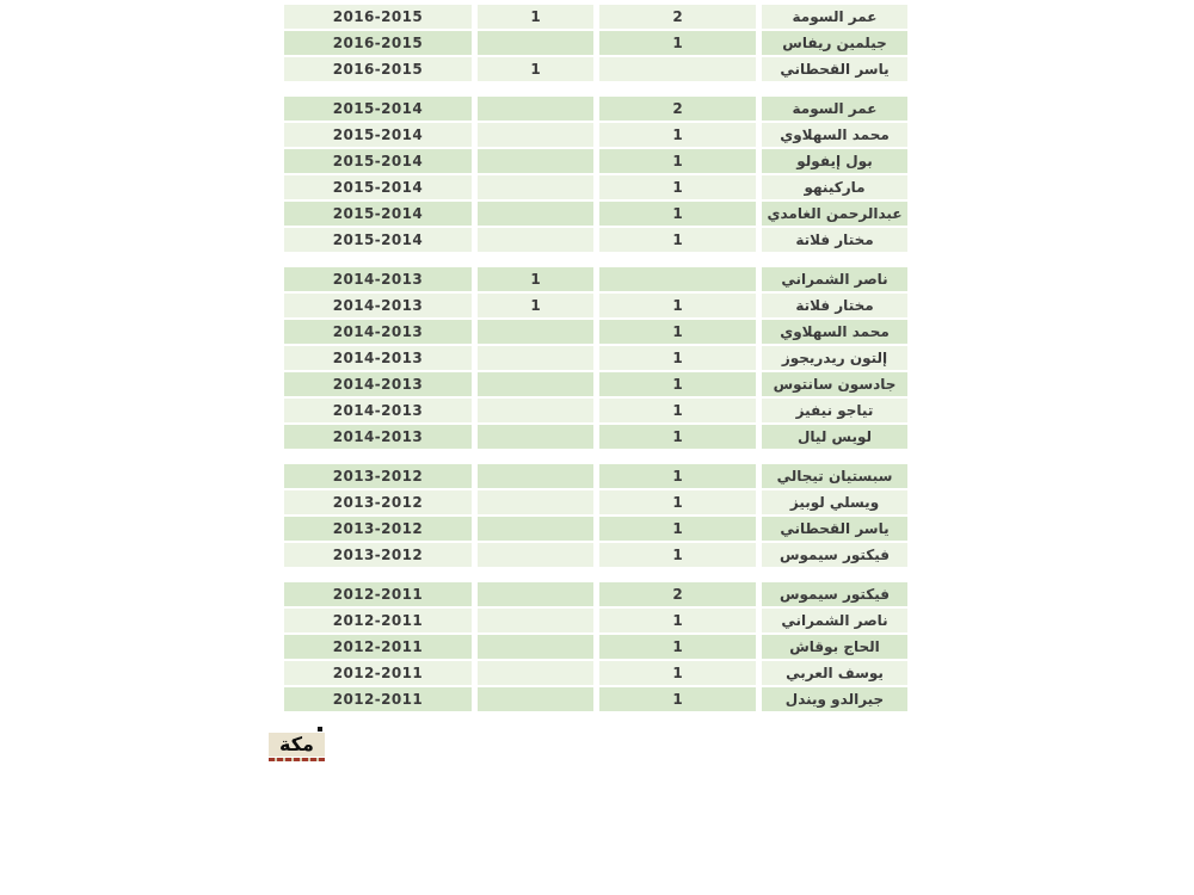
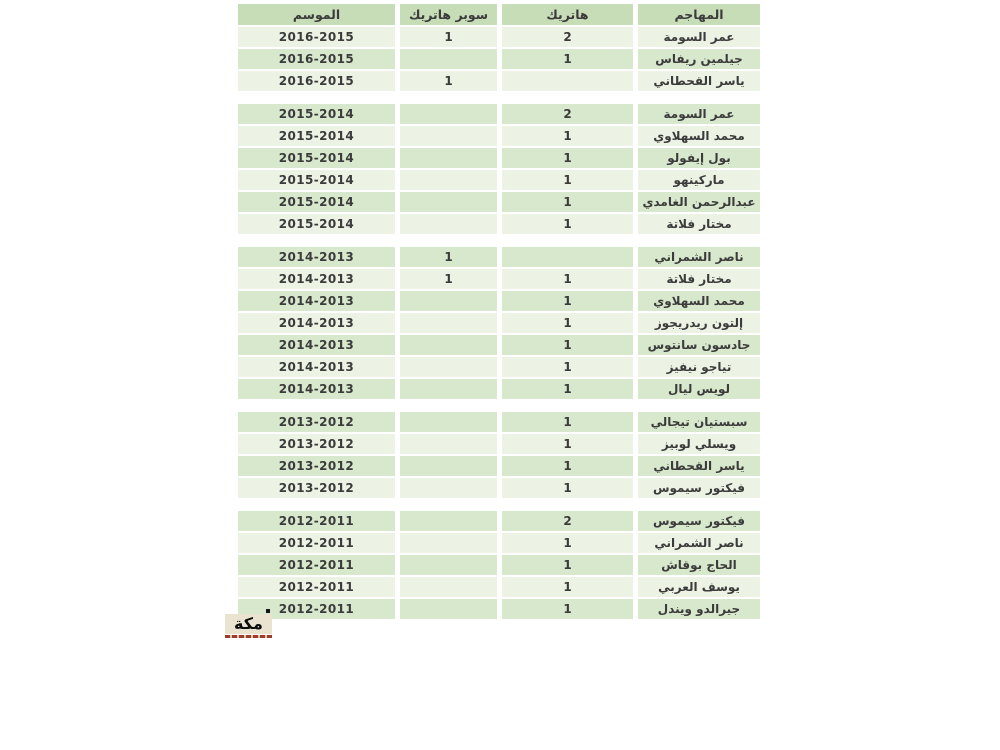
+ الموسم
+ سوبر هاتريك
+ هاتريك
+ المهاجم
  2016-2015
  1
  2
  عمر السومة
  2016-2015
  1
  جيلمين ريفاس
  2016-2015
  1
  ياسر القحطاني
  2015-2014
  2
  عمر السومة
  2015-2014
  1
  محمد السهلاوي
  2015-2014
  1
  بول إيفولو
  2015-2014
  1
  ماركينهو
  2015-2014
  1
  عبدالرحمن الغامدي
  2015-2014
  1
  مختار فلاتة
  2014-2013
  1
  ناصر الشمراني
  2014-2013
  1
  1
  مختار فلاتة
  2014-2013
  1
  محمد السهلاوي
  2014-2013
  1
  إلتون ريدريجوز
  2014-2013
  1
  جادسون سانتوس
  2014-2013
  1
  تياجو نيفيز
  2014-2013
  1
  لويس ليال
  2013-2012
  1
  سبستيان تيجالي
  2013-2012
  1
  ويسلي لوبيز
  2013-2012
  1
  ياسر القحطاني
  2013-2012
  1
  فيكتور سيموس
  2012-2011
  2
  فيكتور سيموس
  2012-2011
  1
  ناصر الشمراني
  2012-2011
  1
  الحاج بوقاش
  2012-2011
  1
  يوسف العربي
  2012-2011
  1
  جيرالدو ويندل
  مكة
